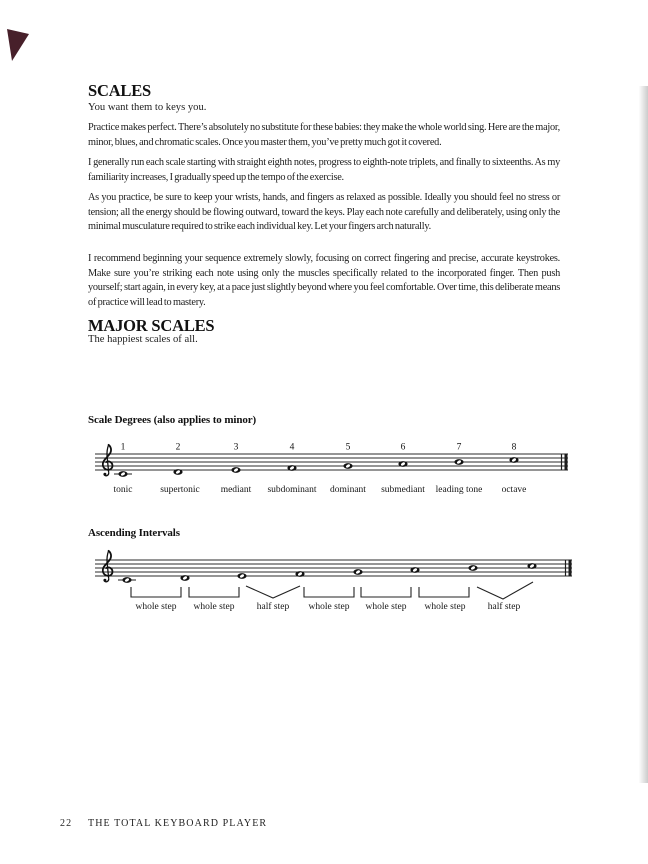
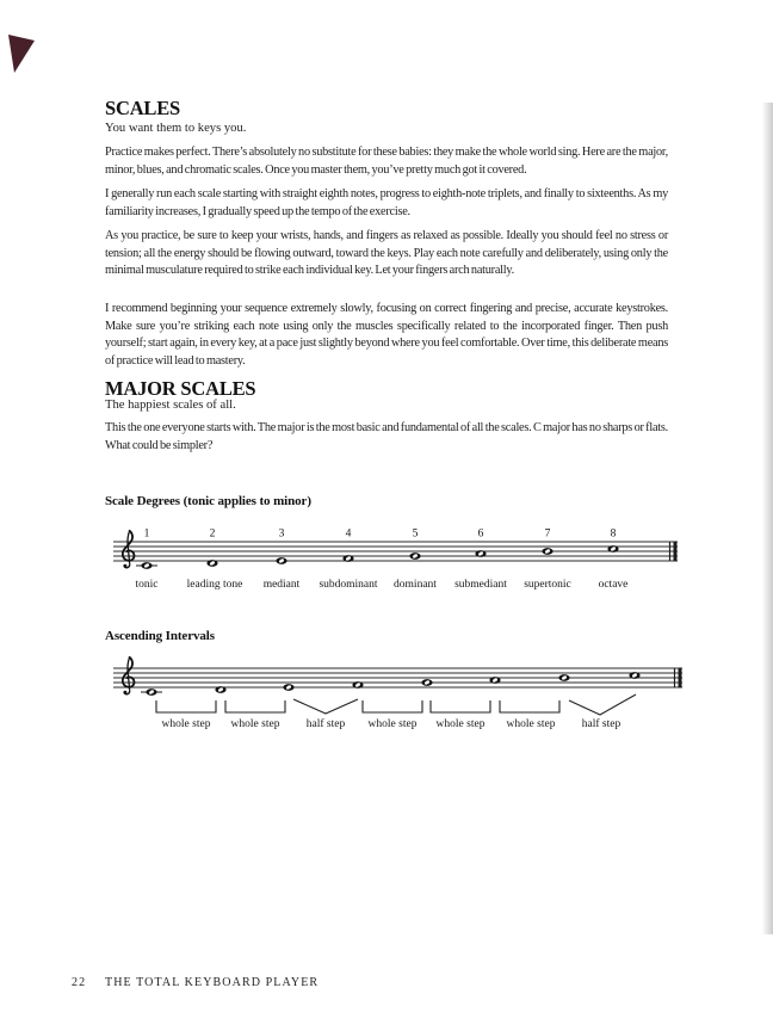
  SCALES
  You want them to keys you.
  Practice makes perfect. There’s absolutely no substitute for these babies: they make the whole world sing. Here are the major, minor, blues, and chromatic scales. Once you master them, you’ve pretty much got it covered.
  I generally run each scale starting with straight eighth notes, progress to eighth-note triplets, and finally to sixteenths. As my familiarity increases, I gradually speed up the tempo of the exercise.
  As you practice, be sure to keep your wrists, hands, and fingers as relaxed as possible. Ideally you should feel no stress or tension; all the energy should be flowing outward, toward the keys. Play each note carefully and deliberately, using only the minimal musculature required to strike each individual key. Let your fingers arch naturally.
  I recommend beginning your sequence extremely slowly, focusing on correct fingering and precise, accurate keystrokes. Make sure you’re striking each note using only the muscles specifically related to the incorporated finger. Then push yourself; start again, in every key, at a pace just slightly beyond where you feel comfortable. Over time, this deliberate means of practice will lead to mastery.
  MAJOR SCALES
  The happiest scales of all.
+ This the one everyone starts with. The major is the most basic and fundamental of all the scales. C major has no sharps or flats. What could be simpler?
- Scale Degrees (also applies to minor)
+ Scale Degrees (tonic applies to minor)
  1
  2
  3
  4
  5
  6
  7
  8
  tonic
- supertonic
+ leading tone
  mediant
  subdominant
  dominant
  submediant
- leading tone
+ supertonic
  octave
  Ascending Intervals
  whole step
  whole step
  half step
  whole step
  whole step
  whole step
  half step
  22
  THE TOTAL KEYBOARD PLAYER
